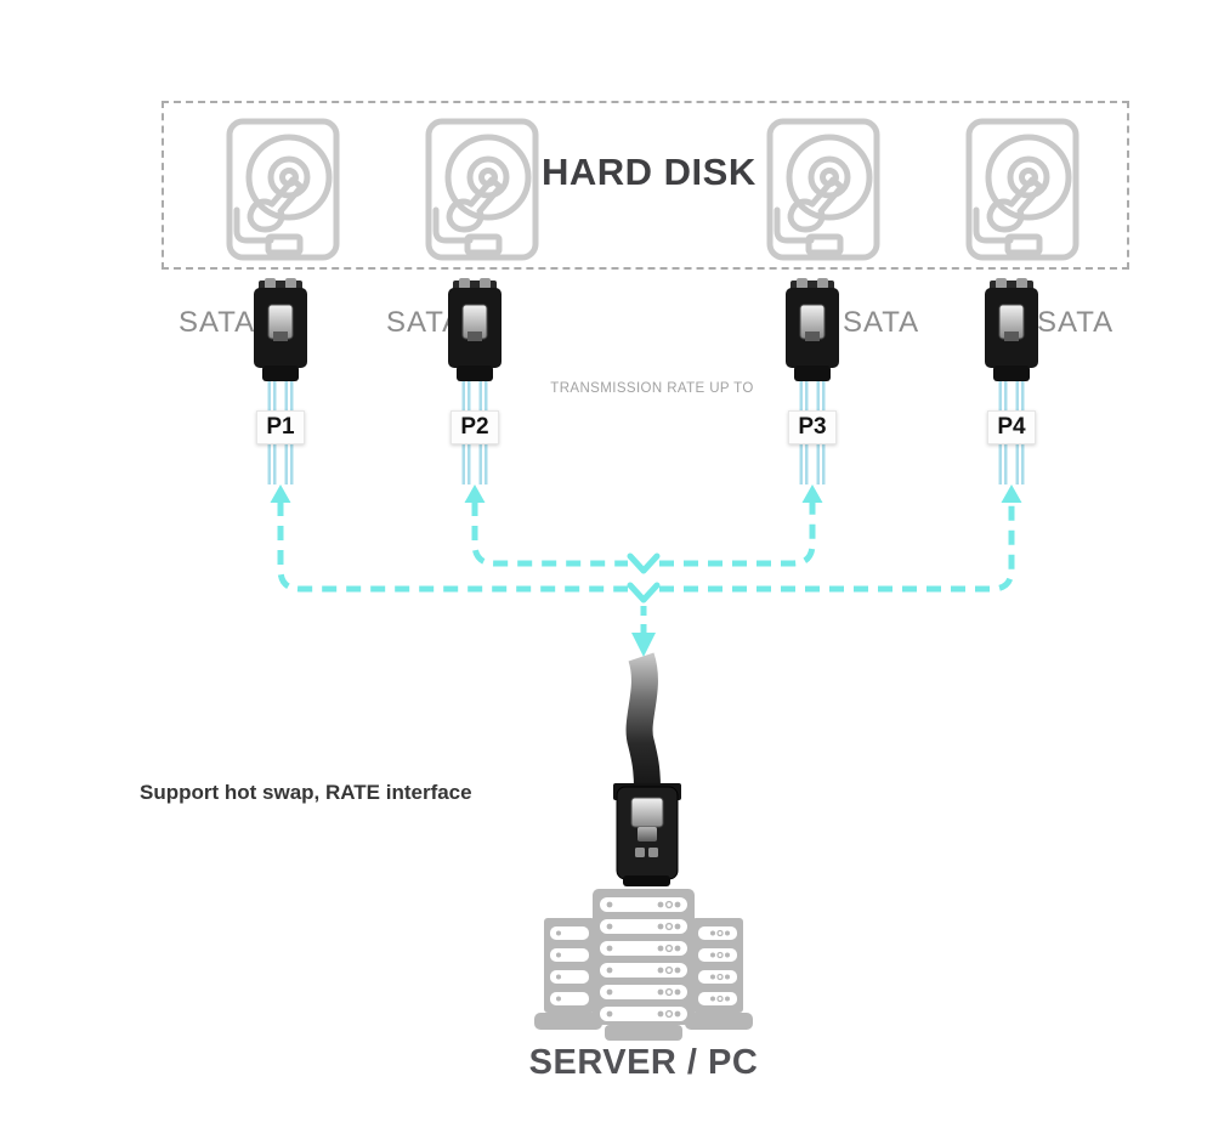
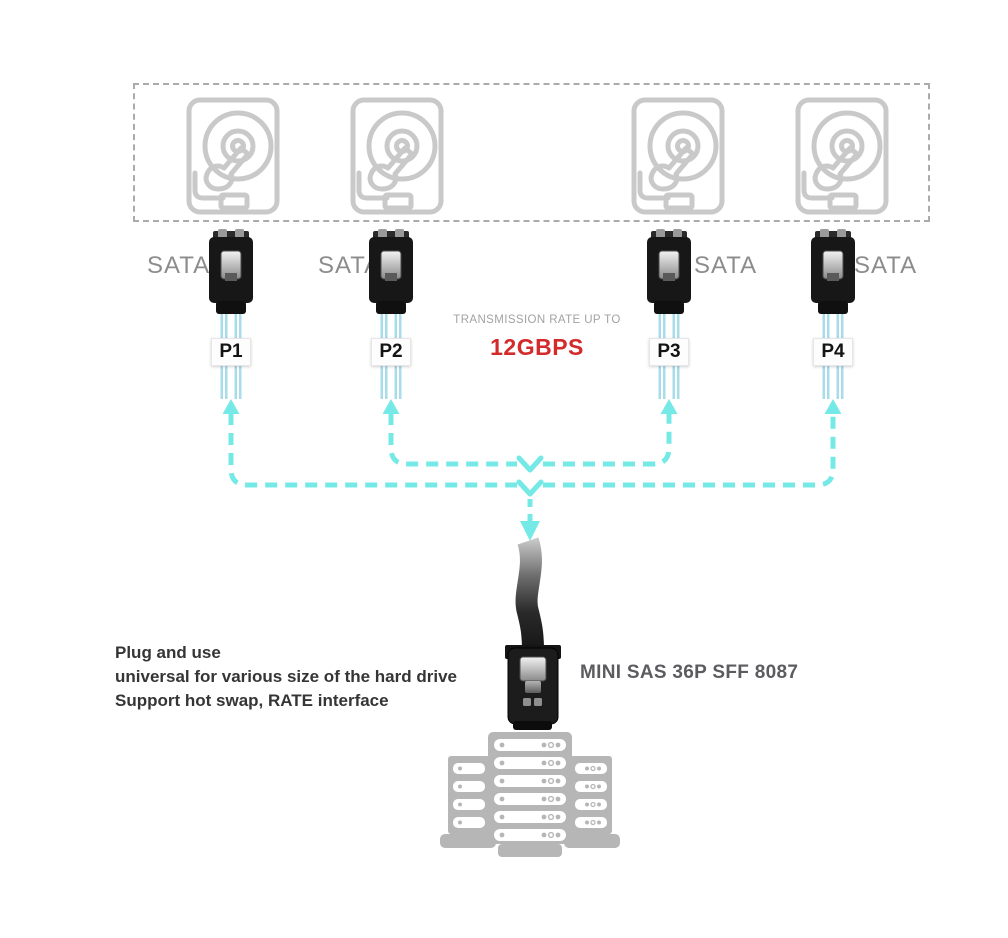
- HARD DISK
  SATA
  SAT
  SATA
  SATA
  P1
  P2
  P3
  P4
  TRANSMISSION RATE UP TO
+ 12GBPS
+ MINI SAS 36P SFF 8087
+ Plug and use
+ universal for various size of the hard drive
  Support hot swap, RATE interface
- SERVER / PC
